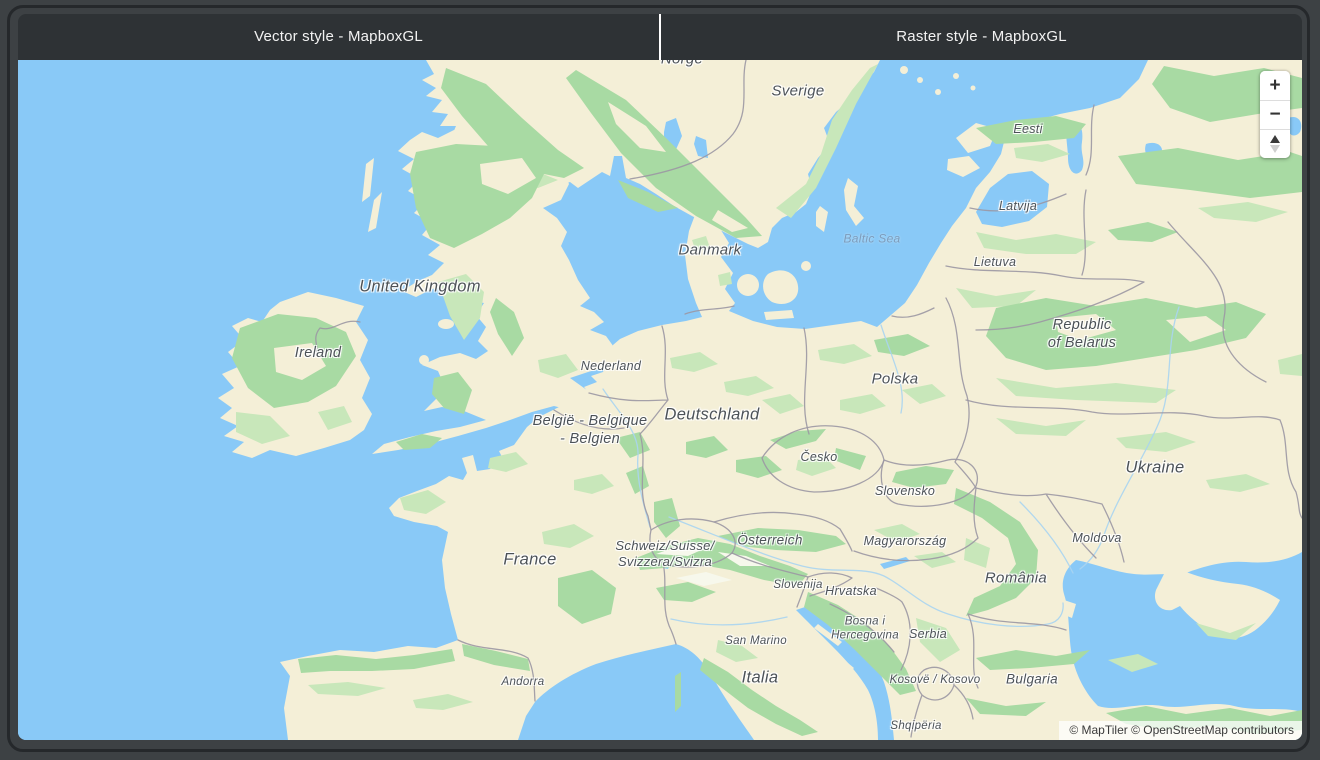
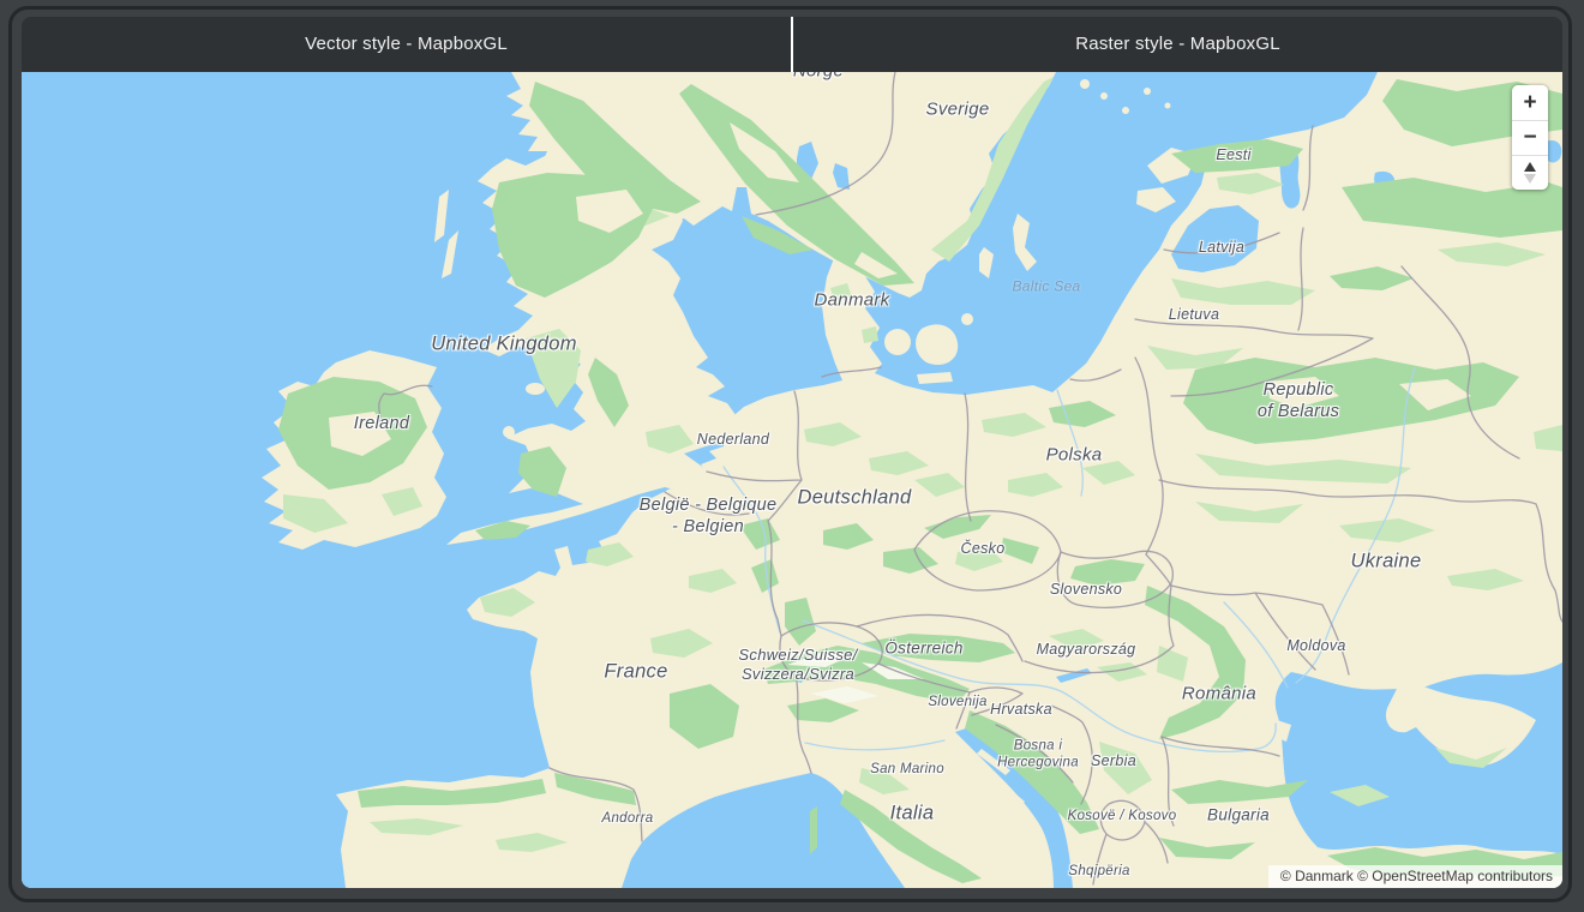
  Vector style - MapboxGL
  Raster style - MapboxGL
  Norge
  Sverige
  Eesti
  Latvija
  Lietuva
  Baltic Sea
  Danmark
  United Kingdom
  Ireland
  Nederland
  Republic
  of Belarus
  Polska
  Deutschland
  België - Belgique
  - Belgien
  Česko
  Slovensko
  Ukraine
  Schweiz/Suisse/
  Svizzera/Svizra
  Österreich
  France
  Magyarország
  Moldova
  Slovenija
  Hrvatska
  România
  Bosna i
  Hercegovina
  Serbia
  San Marino
  Italia
  Kosovë / Kosovo
  Bulgaria
  Andorra
  Shqipëria
  +
  −
- © MapTiler © OpenStreetMap contributors
+ © Danmark © OpenStreetMap contributors
